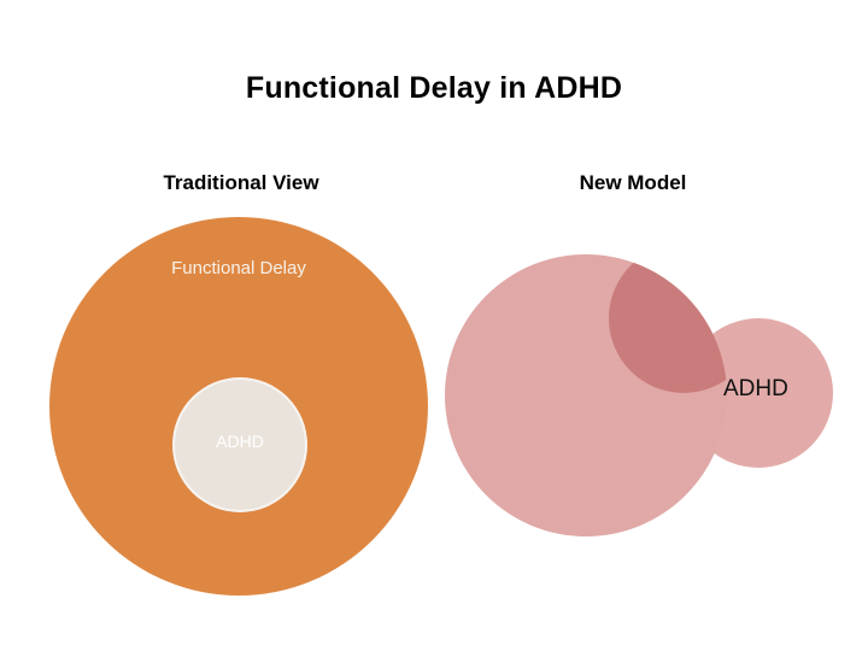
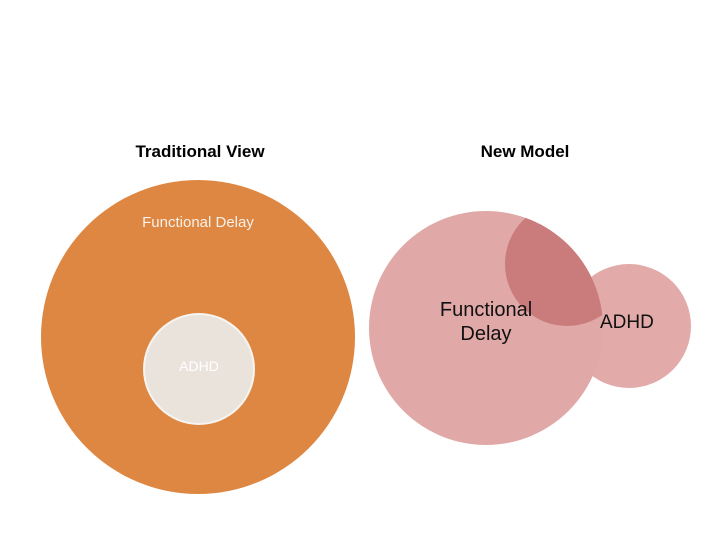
- Functional Delay in ADHD
  Traditional View
  New Model
  Functional Delay
  ADHD
+ Functional
+ Delay
  ADHD
